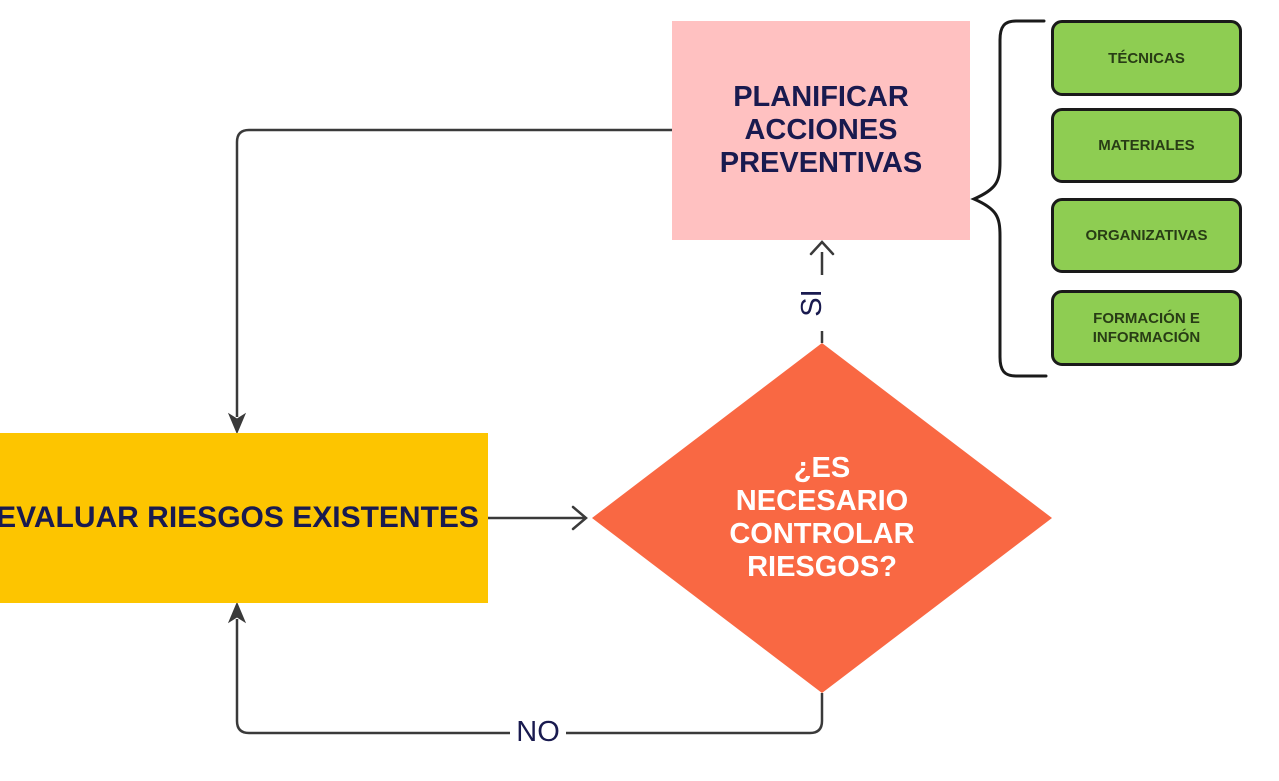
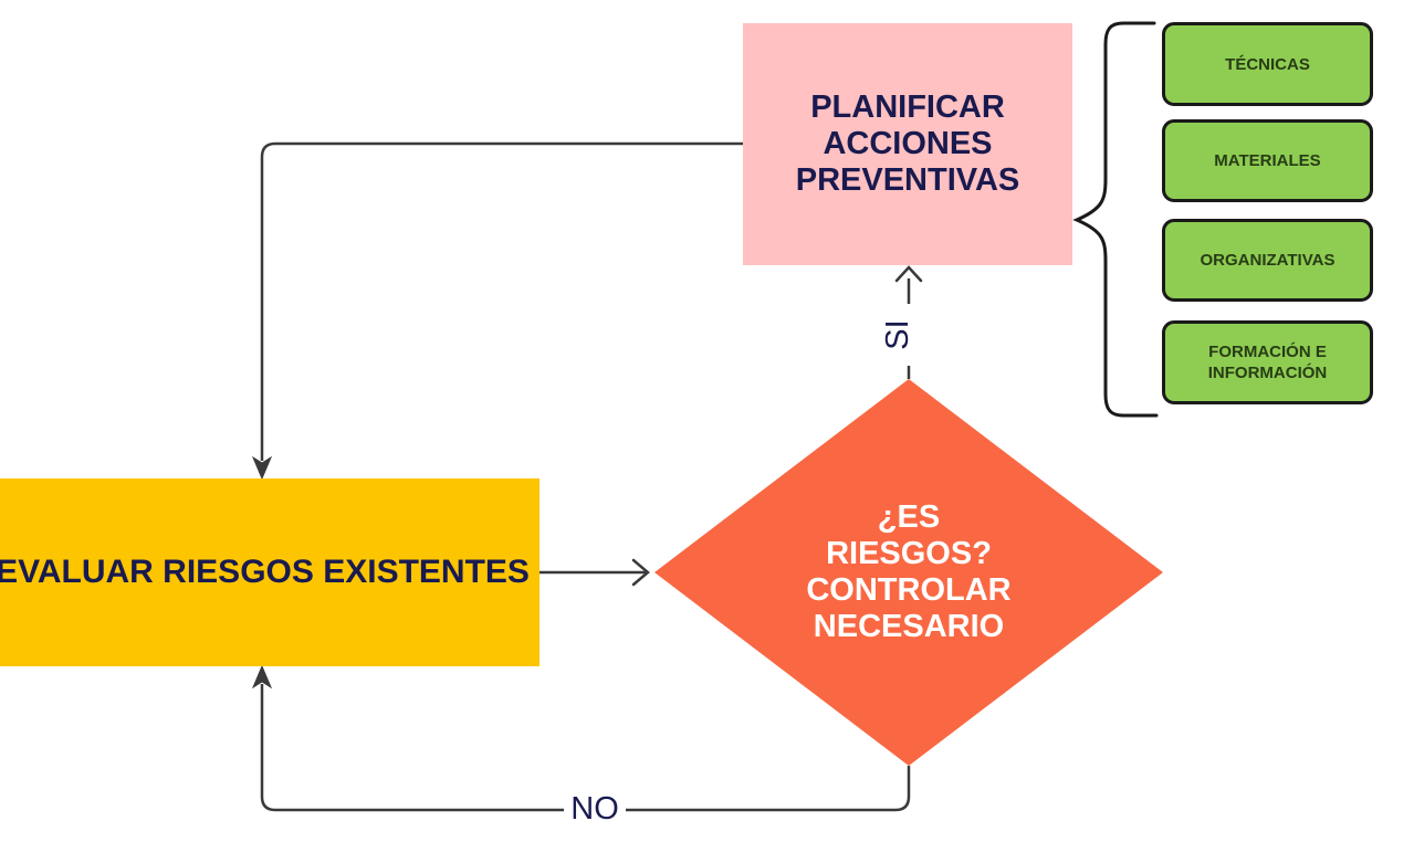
  PLANIFICAR
  ACCIONES
  PREVENTIVAS
  EVALUAR RIESGOS EXISTENTES
  ¿ES
- NECESARIO
+ RIESGOS?
  CONTROLAR
- RIESGOS?
+ NECESARIO
  TÉCNICAS
  MATERIALES
  ORGANIZATIVAS
  FORMACIÓN E INFORMACIÓN
  NO
